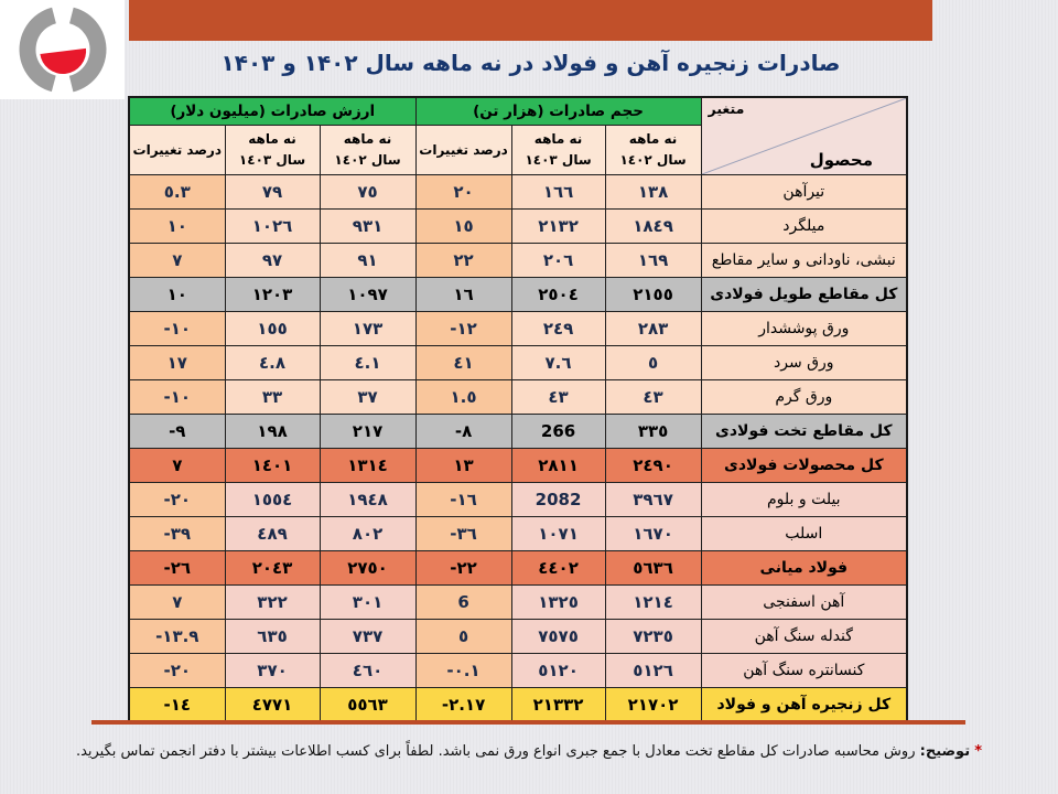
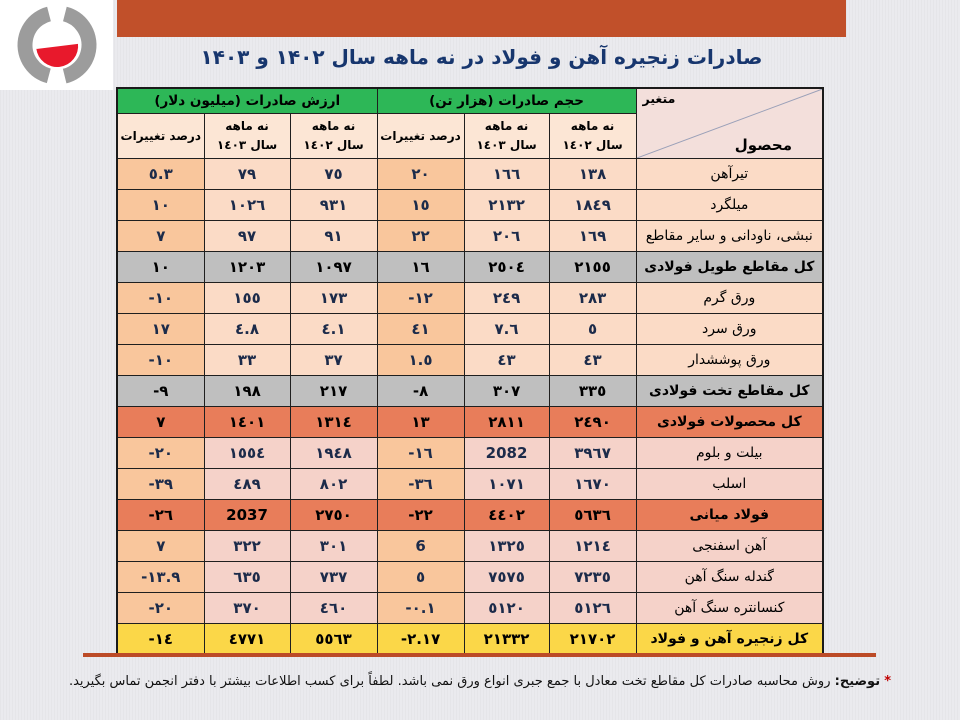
  صادرات زنجیره آهن و فولاد در نه ماهه سال ۱۴۰۲ و ۱۴۰۳
  متغیر محصول	حجم صادرات (هزار تن)	ارزش صادرات (میلیون دلار)
  نه ماهه سال ١٤٠٢	نه ماهه سال ١٤٠٣	درصد تغییرات	نه ماهه سال ١٤٠٢	نه ماهه سال ١٤٠٣	درصد تغییرات
  تیرآهن	١٣٨	١٦٦	٢٠	٧٥	٧٩	٥.٣
  میلگرد	١٨٤٩	٢١٣٢	١٥	٩٣١	١٠٢٦	١٠
  نبشی، ناودانی و سایر مقاطع	١٦٩	٢٠٦	٢٢	٩١	٩٧	٧
  کل مقاطع طویل فولادی	٢١٥٥	٢٥٠٤	١٦	١٠٩٧	١٢٠٣	١٠
- ورق پوششدار	٢٨٣	٢٤٩	-١٢	١٧٣	١٥٥	-١٠
+ ورق گرم	٢٨٣	٢٤٩	-١٢	١٧٣	١٥٥	-١٠
  ورق سرد	٥	٧.٦	٤١	٤.١	٤.٨	١٧
- ورق گرم	٤٣	٤٣	١.٥	٣٧	٣٣	-١٠
+ ورق پوششدار	٤٣	٤٣	١.٥	٣٧	٣٣	-١٠
- کل مقاطع تخت فولادی	٣٣٥	266	-٨	٢١٧	١٩٨	-٩
+ کل مقاطع تخت فولادی	٣٣٥	٣٠٧	-٨	٢١٧	١٩٨	-٩
  کل محصولات فولادی	٢٤٩٠	٢٨١١	١٣	١٣١٤	١٤٠١	٧
  بیلت و بلوم	٣٩٦٧	2082	-١٦	١٩٤٨	١٥٥٤	-٢٠
  اسلب	١٦٧٠	١٠٧١	-٣٦	٨٠٢	٤٨٩	-٣٩
- فولاد میانی	٥٦٣٦	٤٤٠٢	-٢٢	٢٧٥٠	٢٠٤٣	-٢٦
+ فولاد میانی	٥٦٣٦	٤٤٠٢	-٢٢	٢٧٥٠	2037	-٢٦
  آهن اسفنجی	١٢١٤	١٣٢٥	6	٣٠١	٣٢٢	٧
  گندله سنگ آهن	٧٢٣٥	٧٥٧٥	٥	٧٣٧	٦٣٥	-١٣.٩
  کنسانتره سنگ آهن	٥١٢٦	٥١٢٠	-٠.١	٤٦٠	٣٧٠	-٢٠
  کل زنجیره آهن و فولاد	٢١٧٠٢	٢١٣٣٢	-٢.١٧	٥٥٦٣	٤٧٧١	-١٤
  * توضیح: روش محاسبه صادرات کل مقاطع تخت معادل با جمع جبری انواع ورق نمی باشد. لطفاً برای کسب اطلاعات بیشتر با دفتر انجمن تماس بگیرید.
